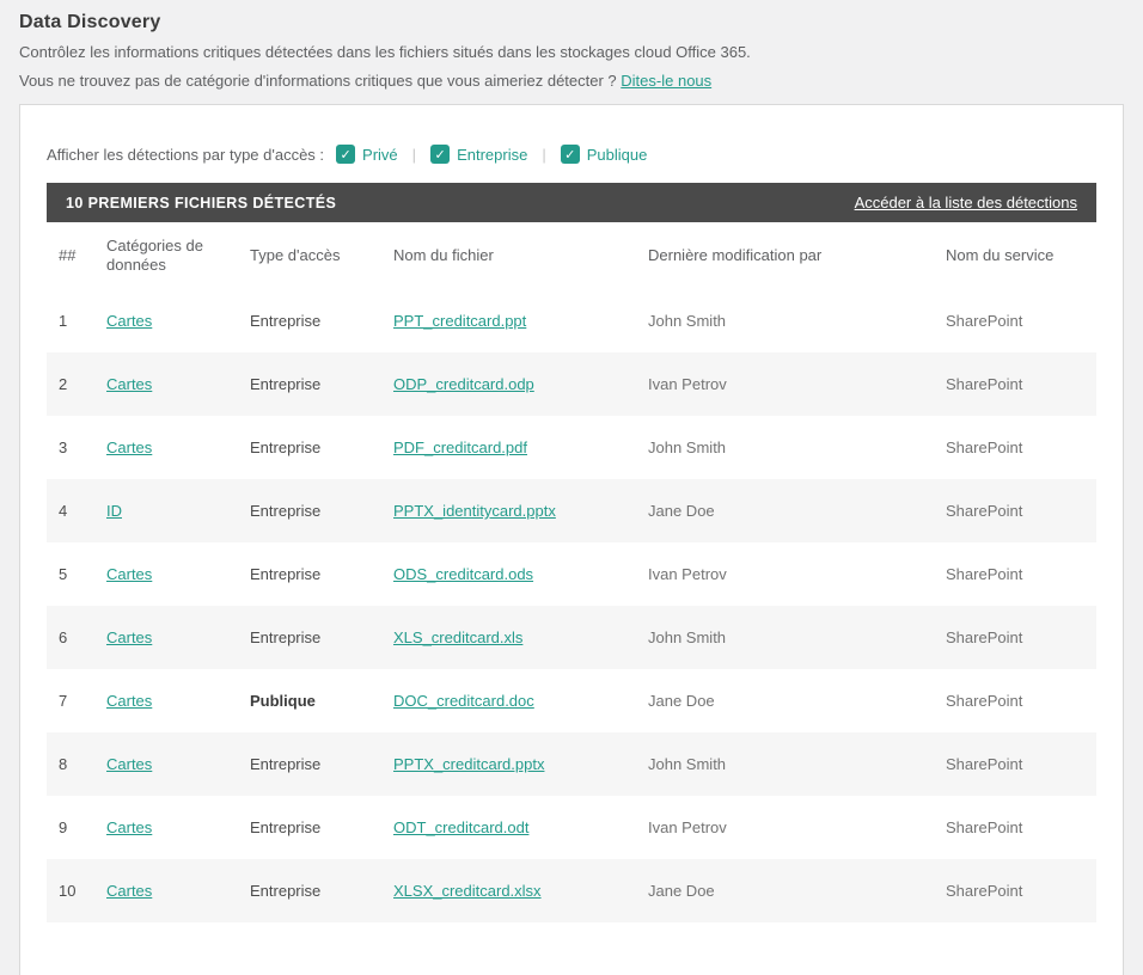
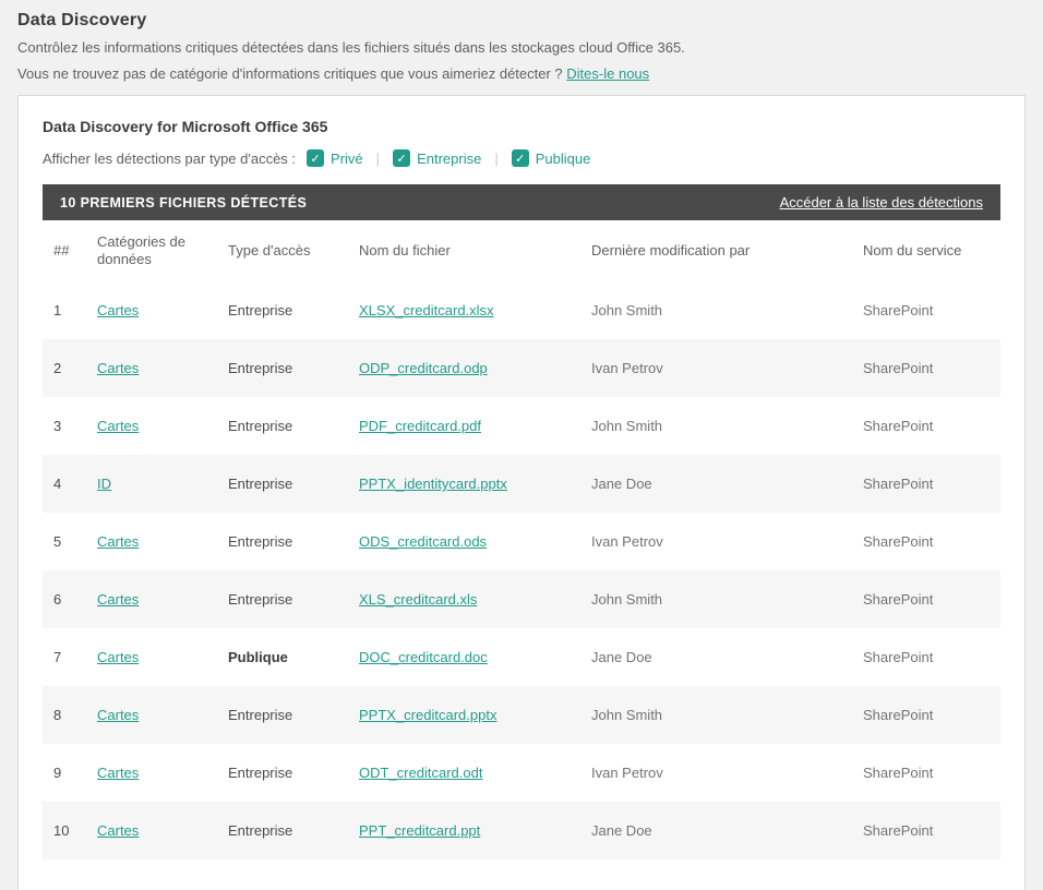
  Data Discovery
  Contrôlez les informations critiques détectées dans les fichiers situés dans les stockages cloud Office 365.
  Vous ne trouvez pas de catégorie d'informations critiques que vous aimeriez détecter ? Dites-le nous
+ Data Discovery for Microsoft Office 365
  Afficher les détections par type d'accès :
  Privé
  |
  Entreprise
  |
  Publique
  10 PREMIERS FICHIERS DÉTECTÉS
  Accéder à la liste des détections
  ##	Catégories de données	Type d'accès	Nom du fichier	Dernière modification par	Nom du service
- 1	Cartes	Entreprise	PPT_creditcard.ppt	John Smith	SharePoint
+ 1	Cartes	Entreprise	XLSX_creditcard.xlsx	John Smith	SharePoint
  2	Cartes	Entreprise	ODP_creditcard.odp	Ivan Petrov	SharePoint
  3	Cartes	Entreprise	PDF_creditcard.pdf	John Smith	SharePoint
  4	ID	Entreprise	PPTX_identitycard.pptx	Jane Doe	SharePoint
  5	Cartes	Entreprise	ODS_creditcard.ods	Ivan Petrov	SharePoint
  6	Cartes	Entreprise	XLS_creditcard.xls	John Smith	SharePoint
  7	Cartes	Publique	DOC_creditcard.doc	Jane Doe	SharePoint
  8	Cartes	Entreprise	PPTX_creditcard.pptx	John Smith	SharePoint
  9	Cartes	Entreprise	ODT_creditcard.odt	Ivan Petrov	SharePoint
- 10	Cartes	Entreprise	XLSX_creditcard.xlsx	Jane Doe	SharePoint
+ 10	Cartes	Entreprise	PPT_creditcard.ppt	Jane Doe	SharePoint
